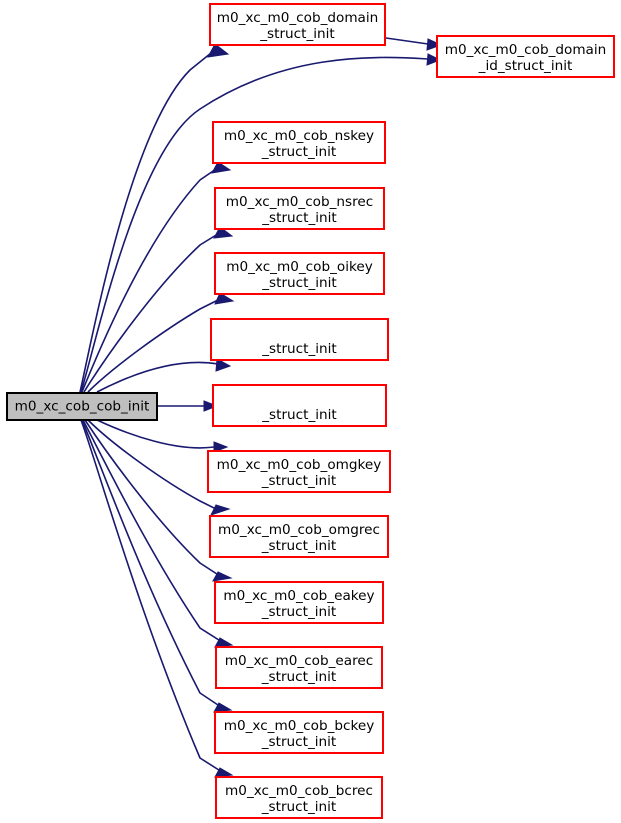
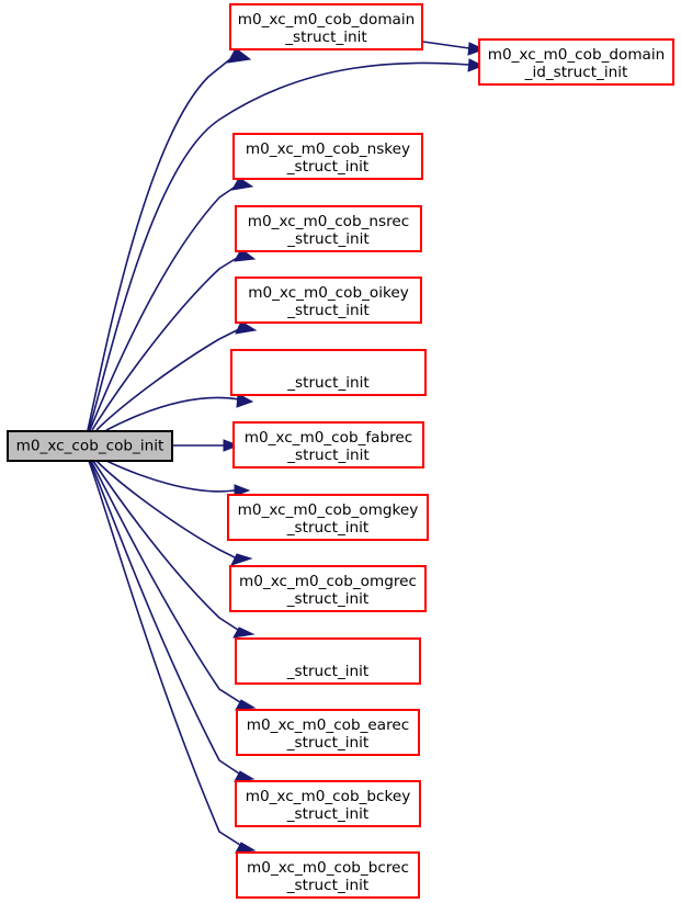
  m0_xc_m0_cob_domain
  _struct_init
  m0_xc_m0_cob_domain
  _id_struct_init
  m0_xc_m0_cob_nskey
  _struct_init
  m0_xc_m0_cob_nsrec
  _struct_init
  m0_xc_m0_cob_oikey
  _struct_init
  _struct_init
+ m0_xc_m0_cob_fabrec
  _struct_init
  m0_xc_m0_cob_omgkey
  _struct_init
  m0_xc_m0_cob_omgrec
  _struct_init
- m0_xc_m0_cob_eakey
  _struct_init
  m0_xc_m0_cob_earec
  _struct_init
  m0_xc_m0_cob_bckey
  _struct_init
  m0_xc_m0_cob_bcrec
  _struct_init
  m0_xc_cob_cob_init
